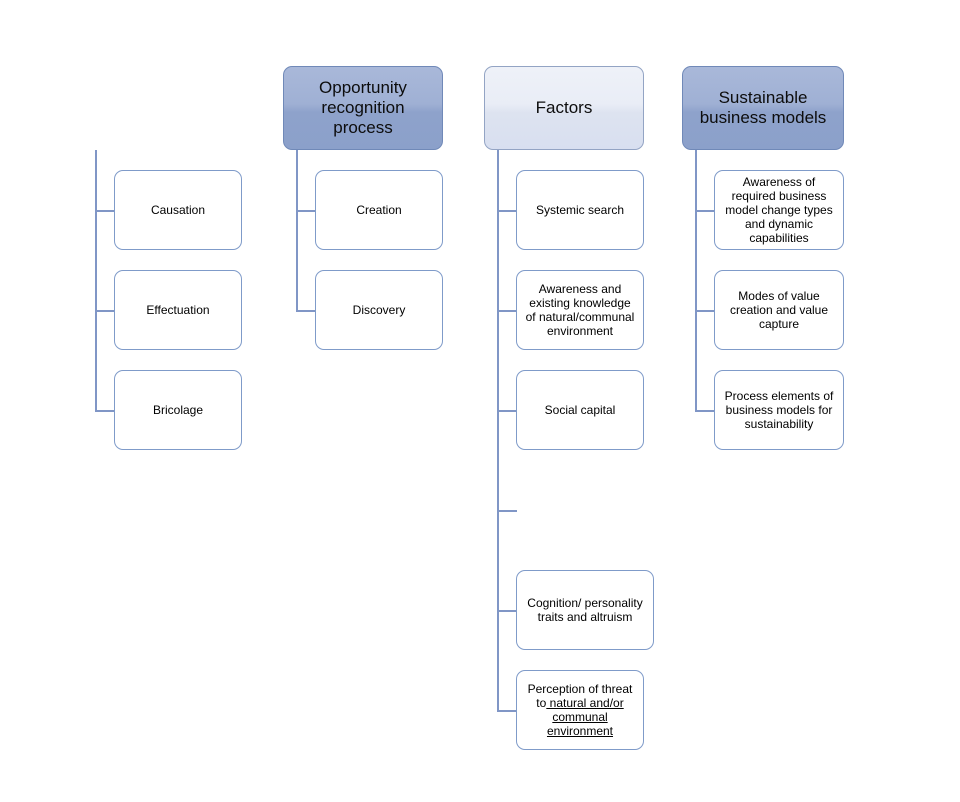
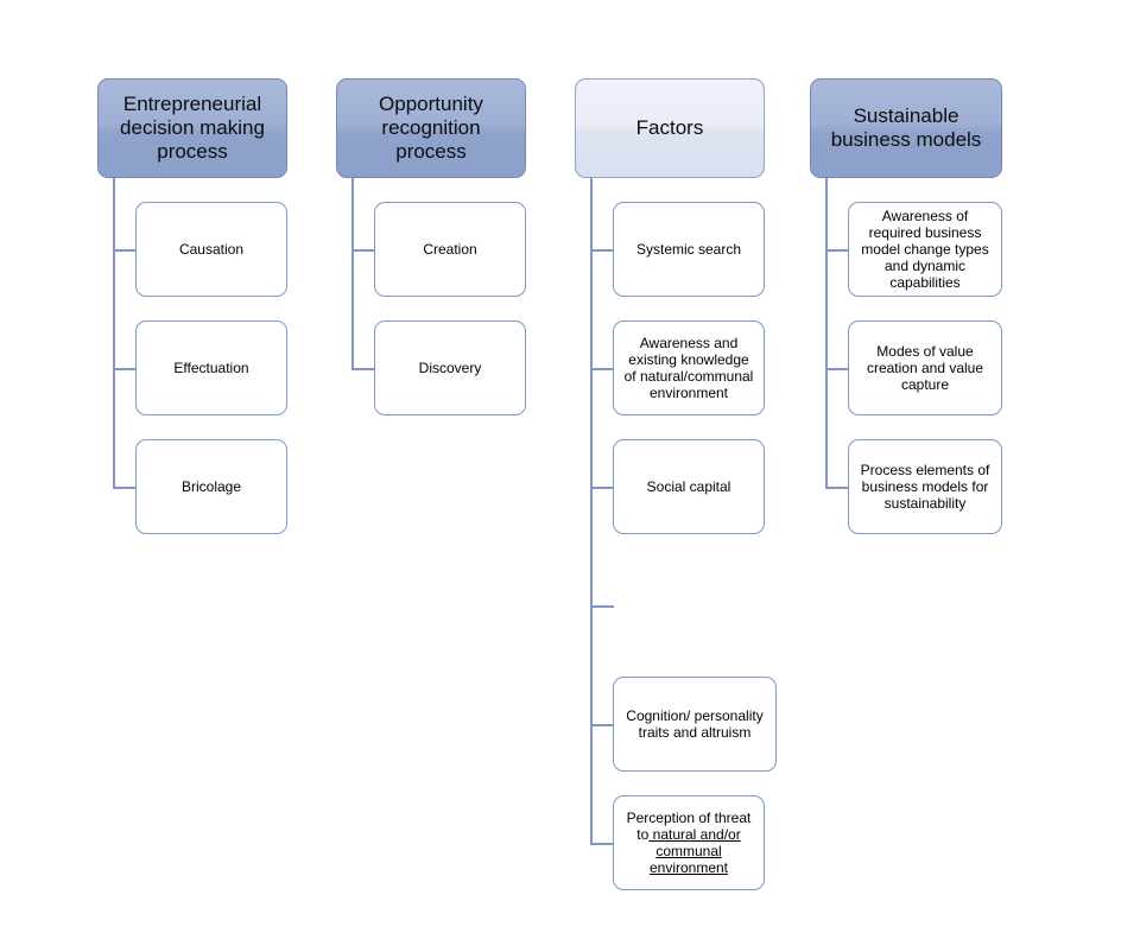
+ Entrepreneurial decision making process
  Causation
  Effectuation
  Bricolage
  Opportunity recognition process
  Creation
  Discovery
  Factors
  Systemic search
  Awareness and existing knowledge of natural/communal environment
  Social capital
  Cognition/ personality traits and altruism
  Perception of threat to natural and/or communal environment
  Sustainable business models
  Awareness of required business model change types and dynamic capabilities
  Modes of value creation and value capture
  Process elements of business models for sustainability
